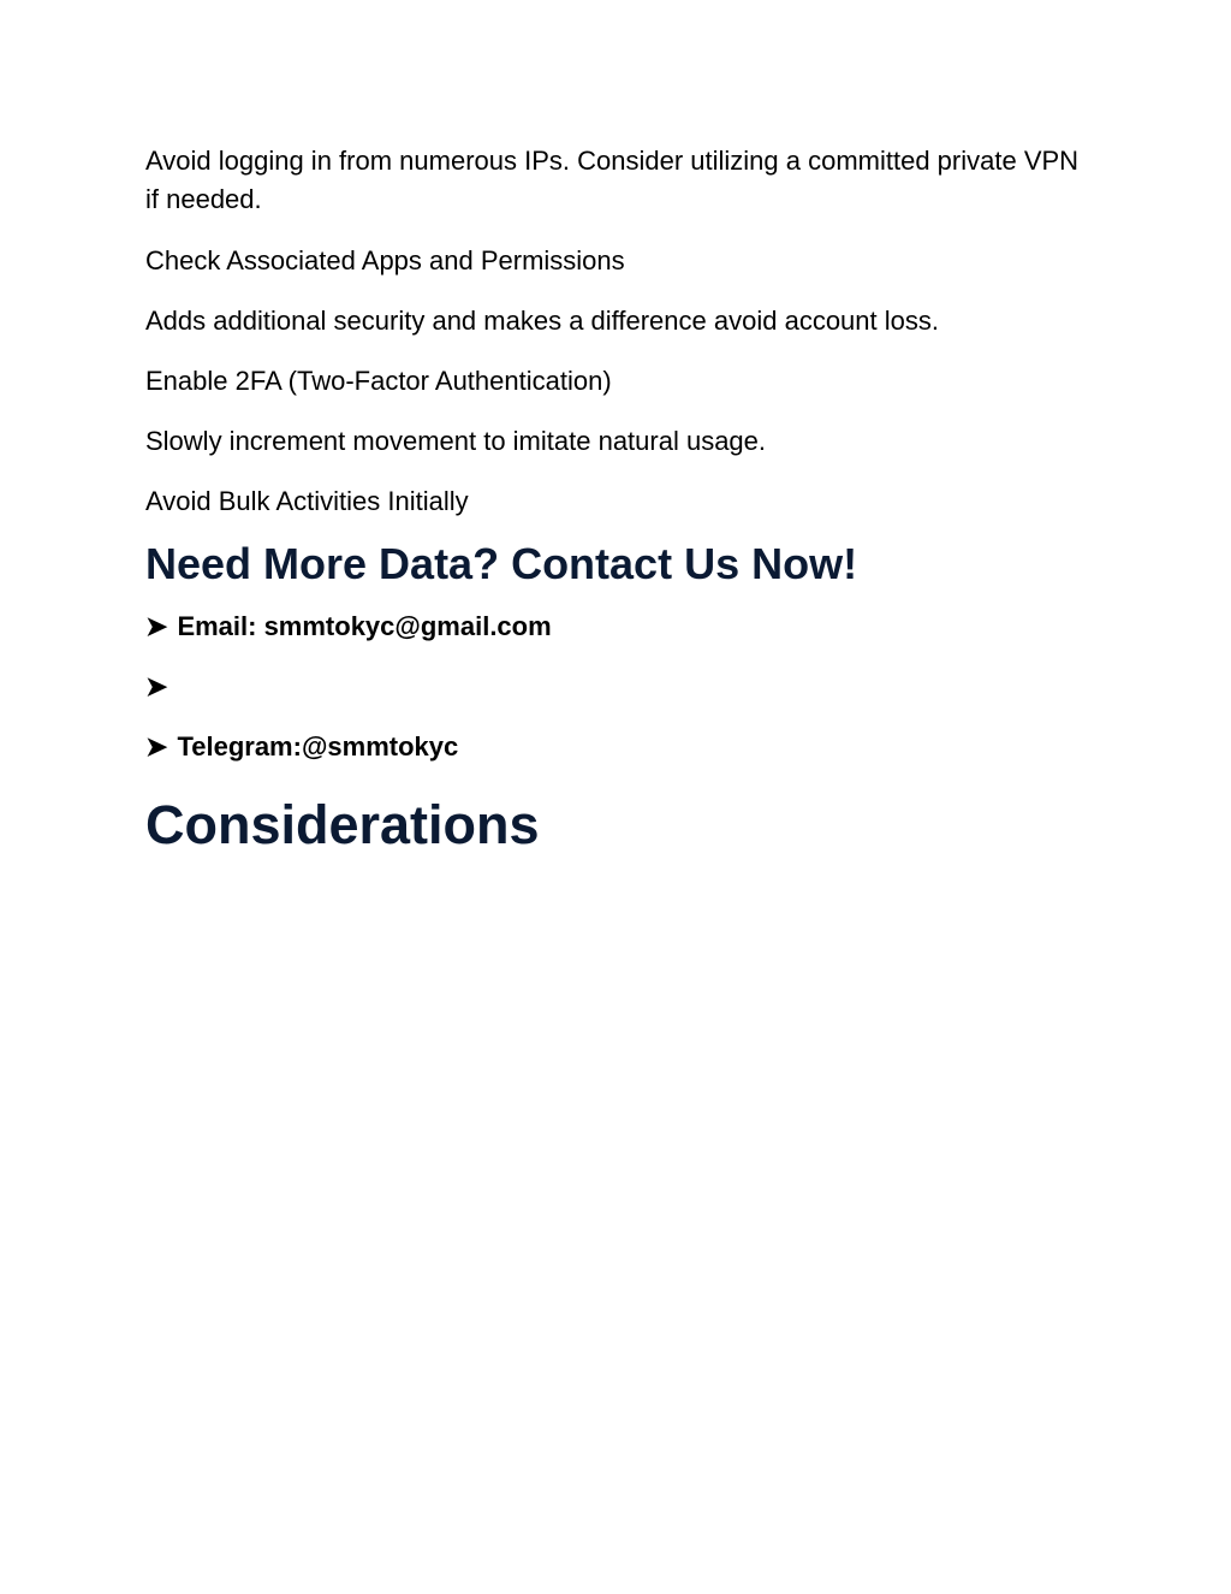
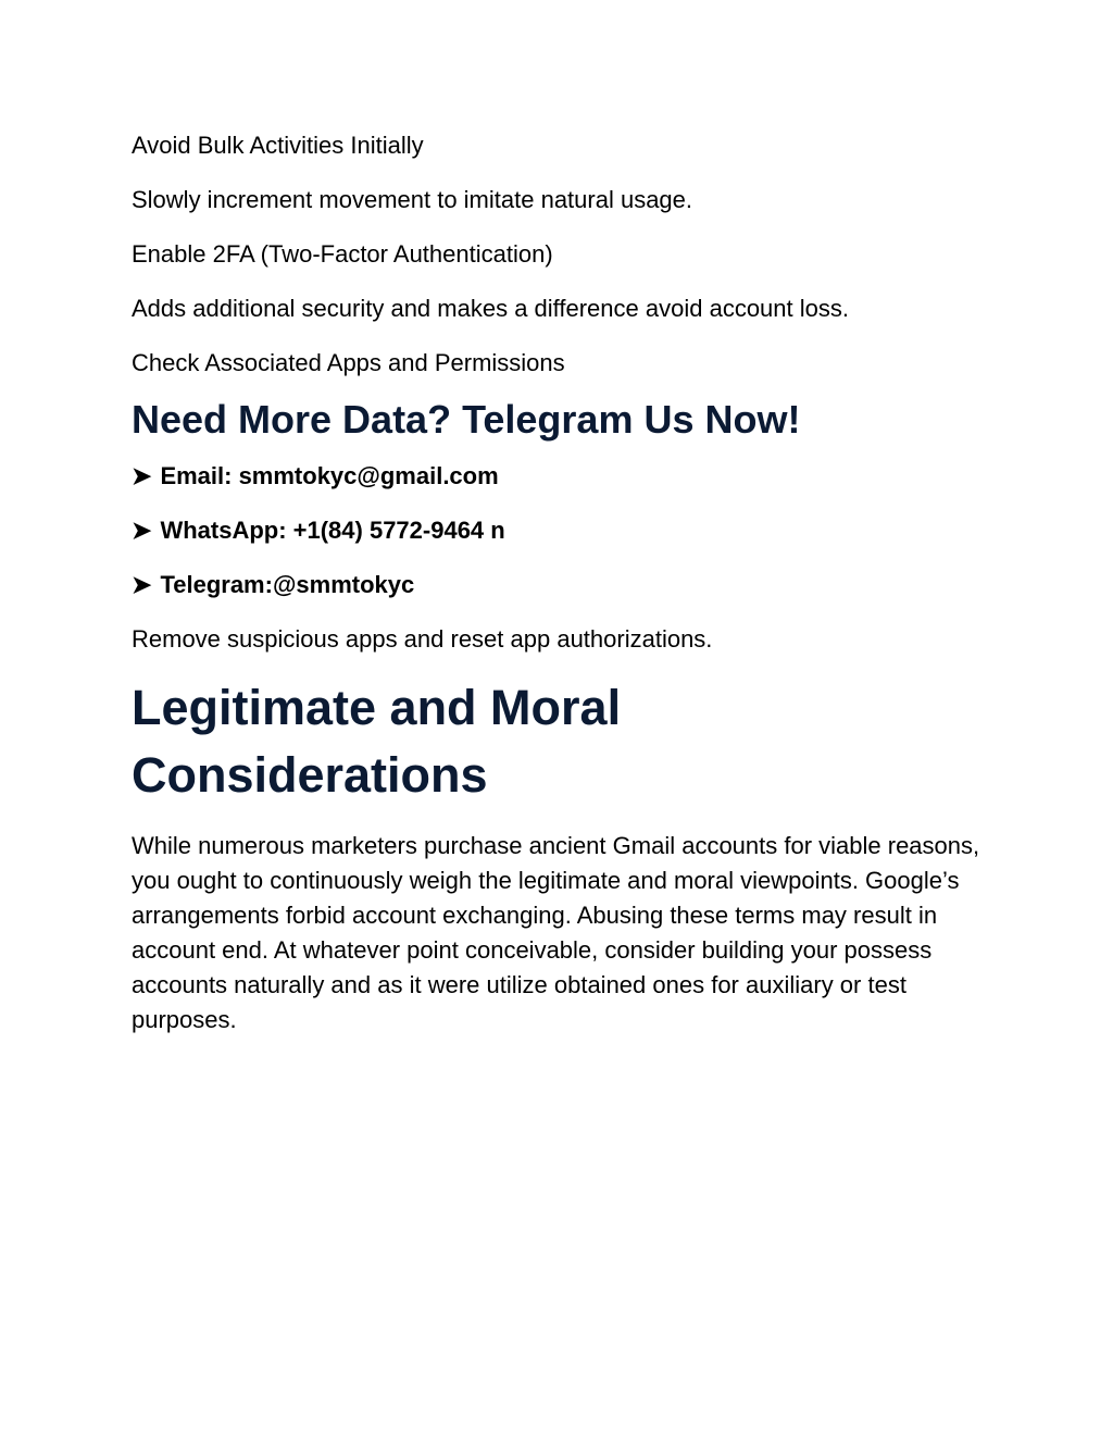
- Avoid logging in from numerous IPs. Consider utilizing a committed private VPN if needed.
- Check Associated Apps and Permissions
+ Avoid Bulk Activities Initially
- Adds additional security and makes a difference avoid account loss.
+ Slowly increment movement to imitate natural usage.
  Enable 2FA (Two-Factor Authentication)
- Slowly increment movement to imitate natural usage.
+ Adds additional security and makes a difference avoid account loss.
- Avoid Bulk Activities Initially
+ Check Associated Apps and Permissions
- Need More Data? Contact Us Now!
+ Need More Data? Telegram Us Now!
  ➤
  Email: smmtokyc@gmail.com
  ➤
+ WhatsApp: +1(84) 5772-9464 n
  ➤
  Telegram:@smmtokyc
+ Remove suspicious apps and reset app authorizations.
+ Legitimate and Moral
  Considerations
+ While numerous marketers purchase ancient Gmail accounts for viable reasons, you ought to continuously weigh the legitimate and moral viewpoints. Google’s arrangements forbid account exchanging. Abusing these terms may result in account end. At whatever point conceivable, consider building your possess accounts naturally and as it were utilize obtained ones for auxiliary or test purposes.
